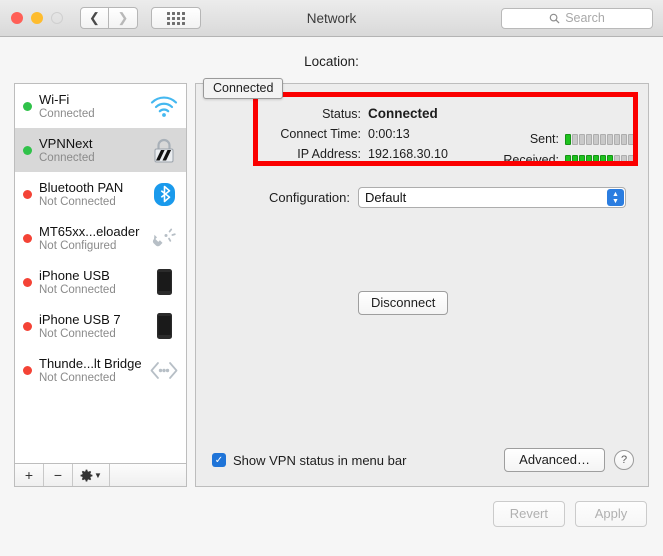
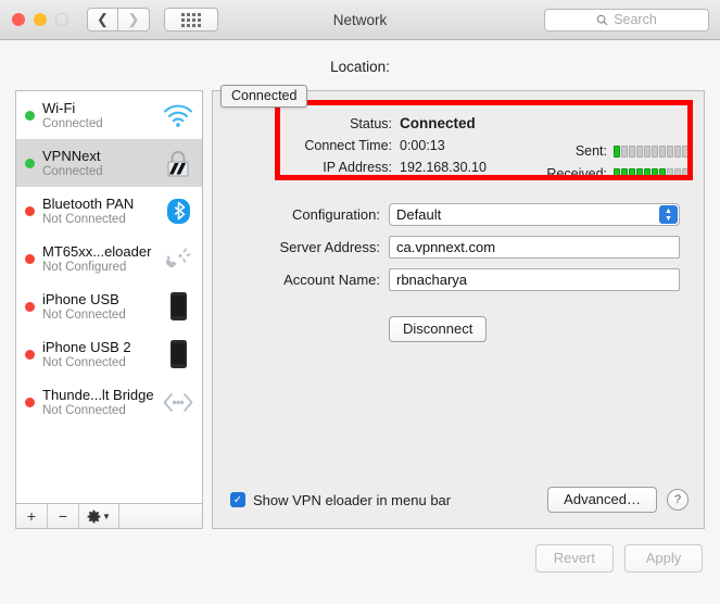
  ❮
  ❯
  Network
  Search
  Location:
  Wi-Fi
  Connected
  VPNNext
  Connected
  Bluetooth PAN
  Not Connected
  MT65xx...eloader
  Not Configured
  iPhone USB
  Not Connected
- iPhone USB 7
+ iPhone USB 2
  Not Connected
  Thunde...lt Bridge
  Not Connected
  +
  −
  ▼
  Connected
  Status:
  Connected
  Connect Time:
  0:00:13
  IP Address:
  192.168.30.10
  Sent:
  Received:
  Configuration:
  Default
+ Server Address:
+ ca.vpnnext.com
+ Account Name:
+ rbnacharya
  Disconnect
  ✓
- Show VPN status in menu bar
+ Show VPN eloader in menu bar
  Advanced…
  ?
  Revert
  Apply
